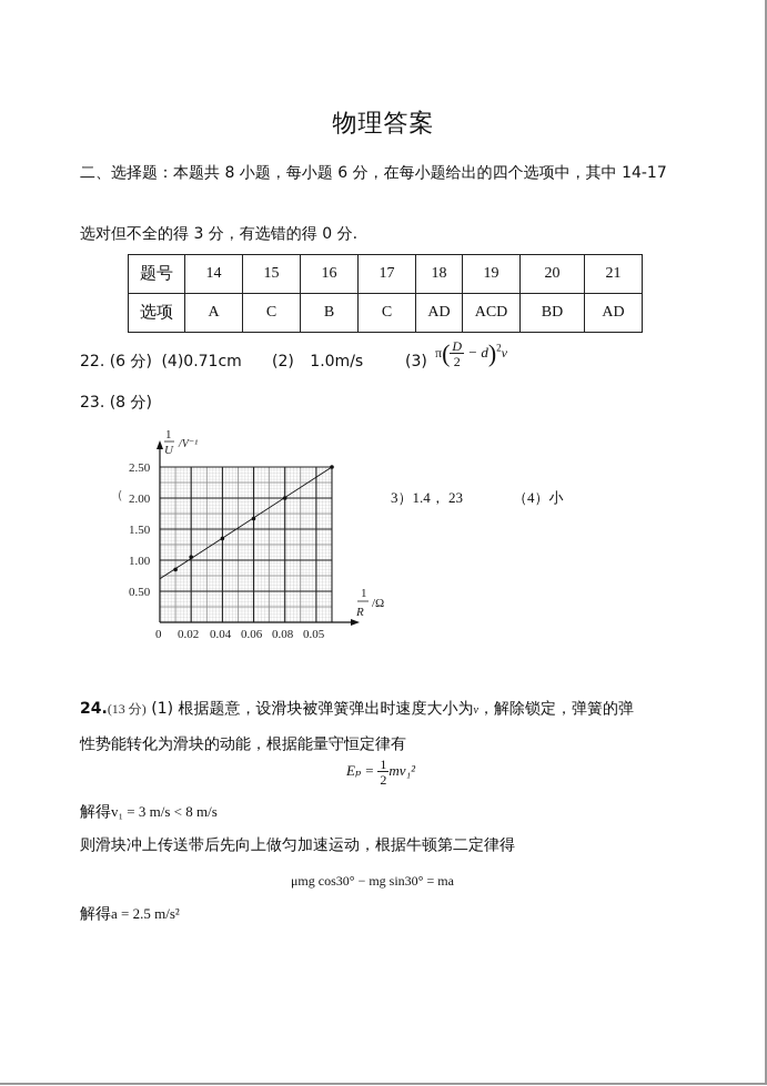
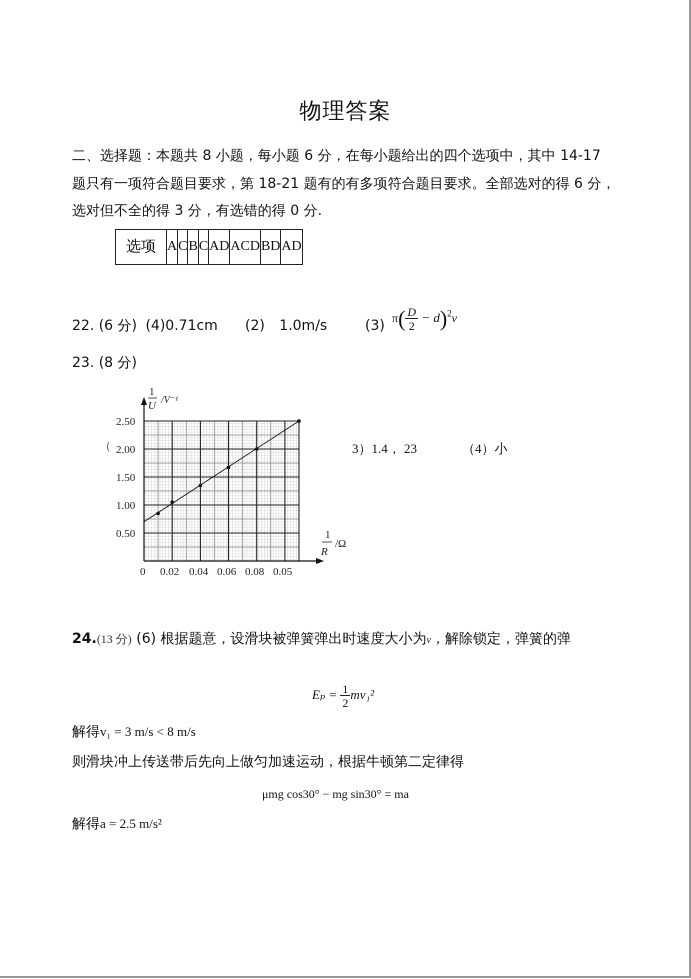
  物理答案
  二、选择题：本题共 8 小题，每小题 6 分，在每小题给出的四个选项中，其中 14-17
+ 题只有一项符合题目要求，第 18-21 题有的有多项符合题目要求。全部选对的得 6 分，
  选对但不全的得 3 分，有选错的得 0 分.
- 题号	14	15	16	17	18	19	20	21
  选项	A	C	B	C	AD	ACD	BD	AD
  22. (6 分) (4)0.71cm
  (2) 1.0m/s
  (3)
  π(
  D
  2
  − d)2v
  23. (8 分)
  (
  2.50
  2.00
  1.50
  1.00
  0.50
  0
  0.02
  0.04
  0.06
  0.08
  0.05
  1
  U
  /V⁻¹
  1
  R
  /Ω
  3）1.4， 23
  （4）小
- 24.(13 分) (1) 根据题意，设滑块被弹簧弹出时速度大小为v，解除锁定，弹簧的弹
+ 24.(13 分) (6) 根据题意，设滑块被弹簧弹出时速度大小为v，解除锁定，弹簧的弹
- 性势能转化为滑块的动能，根据能量守恒定律有
  Eₚ =
  1
  2
  mv₁²
  解得v₁ = 3 m/s < 8 m/s
  则滑块冲上传送带后先向上做匀加速运动，根据牛顿第二定律得
  μmg cos30° − mg sin30° = ma
  解得a = 2.5 m/s²
